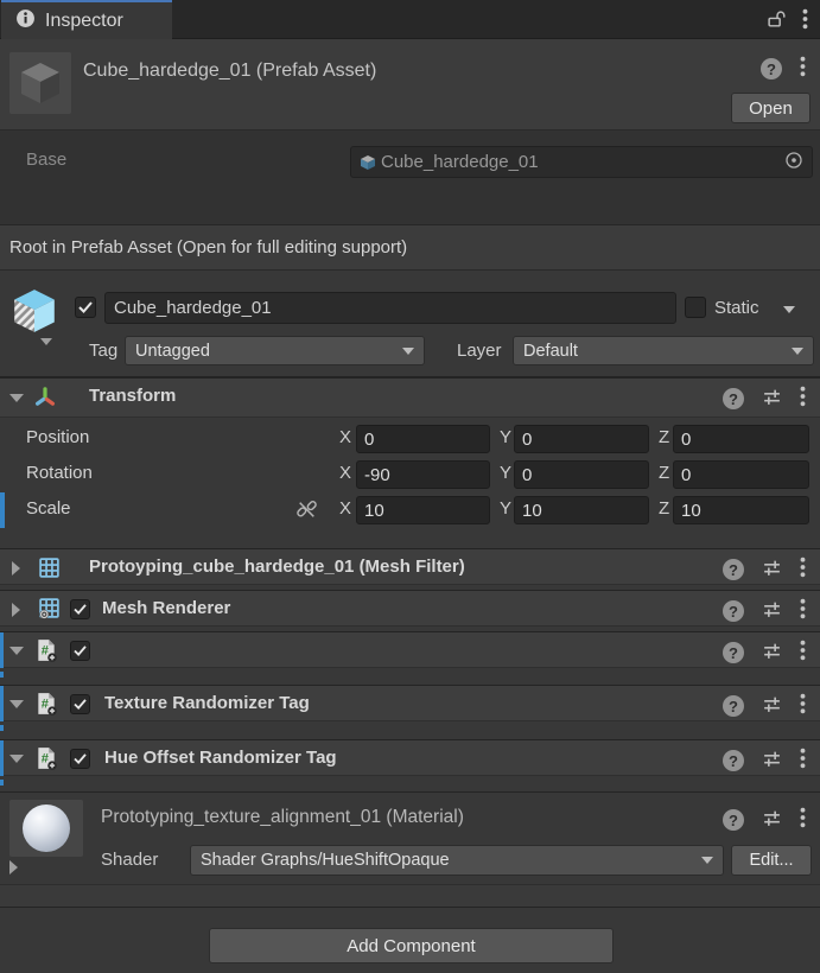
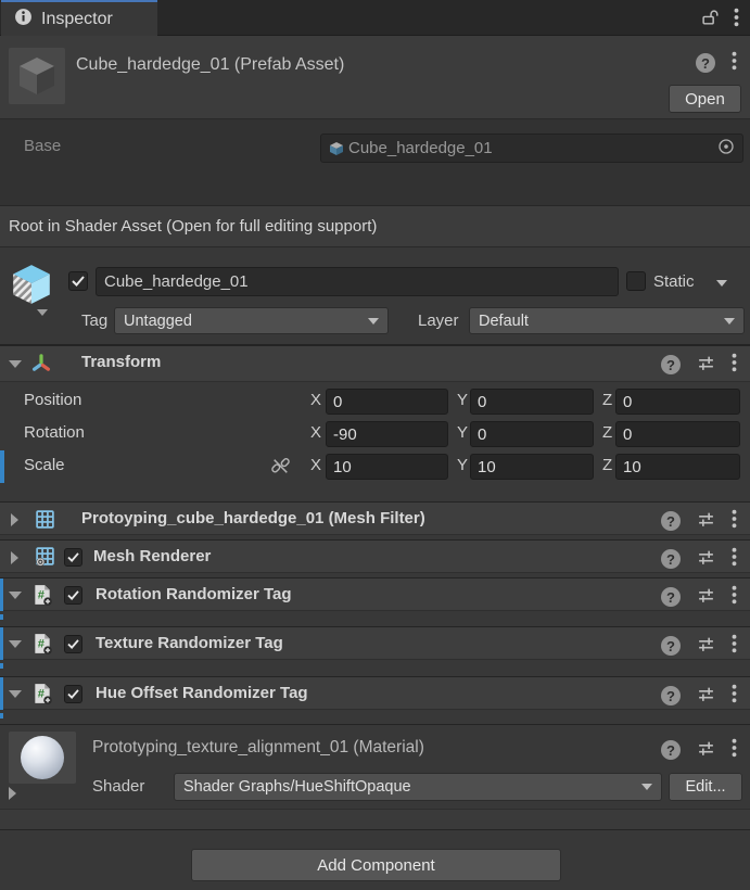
  Inspector
  Cube_hardedge_01 (Prefab Asset)
  Open
  Base
  Cube_hardedge_01
- Root in Prefab Asset (Open for full editing support)
+ Root in Shader Asset (Open for full editing support)
  Cube_hardedge_01
  Static
  Tag
  Untagged
  Layer
  Default
  Transform
  Position
  X
  0
  Y
  0
  Z
  0
  Rotation
  X
  -90
  Y
  0
  Z
  0
  Scale
  X
  10
  Y
  10
  Z
  10
  Protoyping_cube_hardedge_01 (Mesh Filter)
  Mesh Renderer
  #
+ Rotation Randomizer Tag
  #
  Texture Randomizer Tag
  #
  Hue Offset Randomizer Tag
  Prototyping_texture_alignment_01 (Material)
  Shader
  Shader Graphs/HueShiftOpaque
  Edit...
  Add Component
